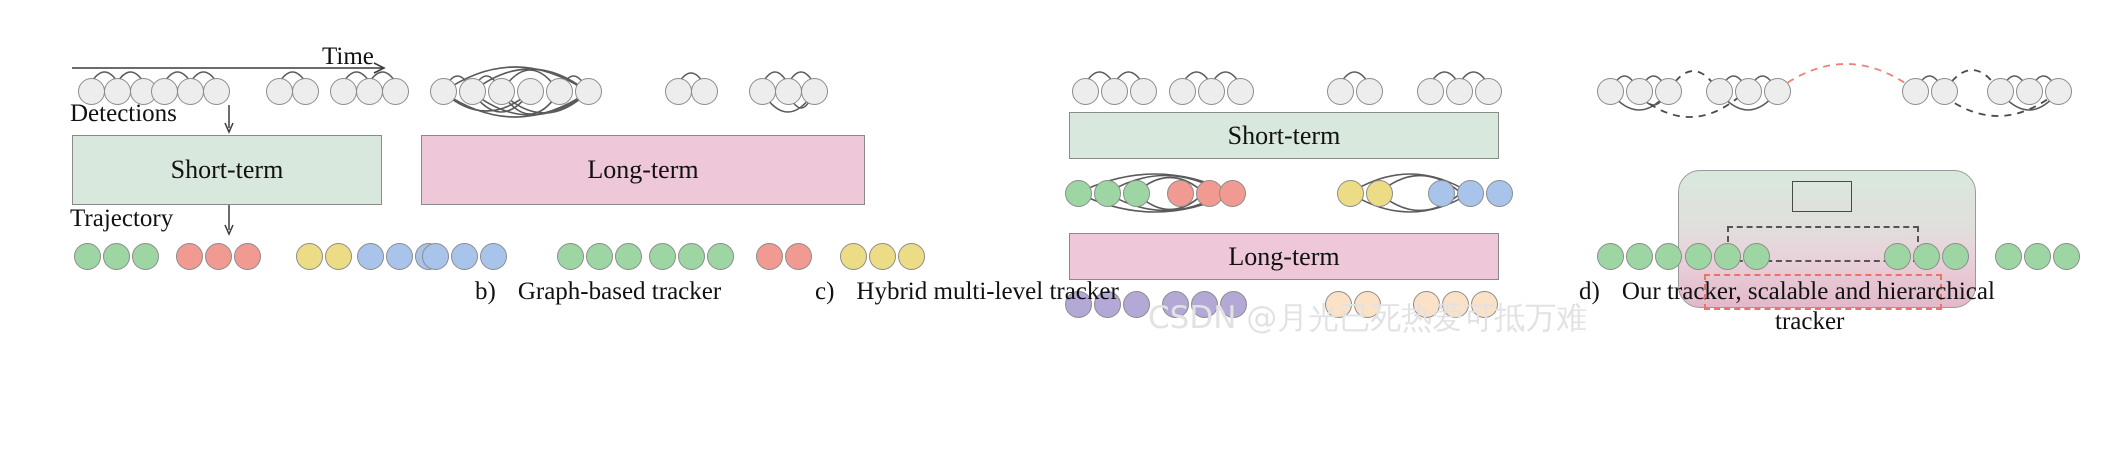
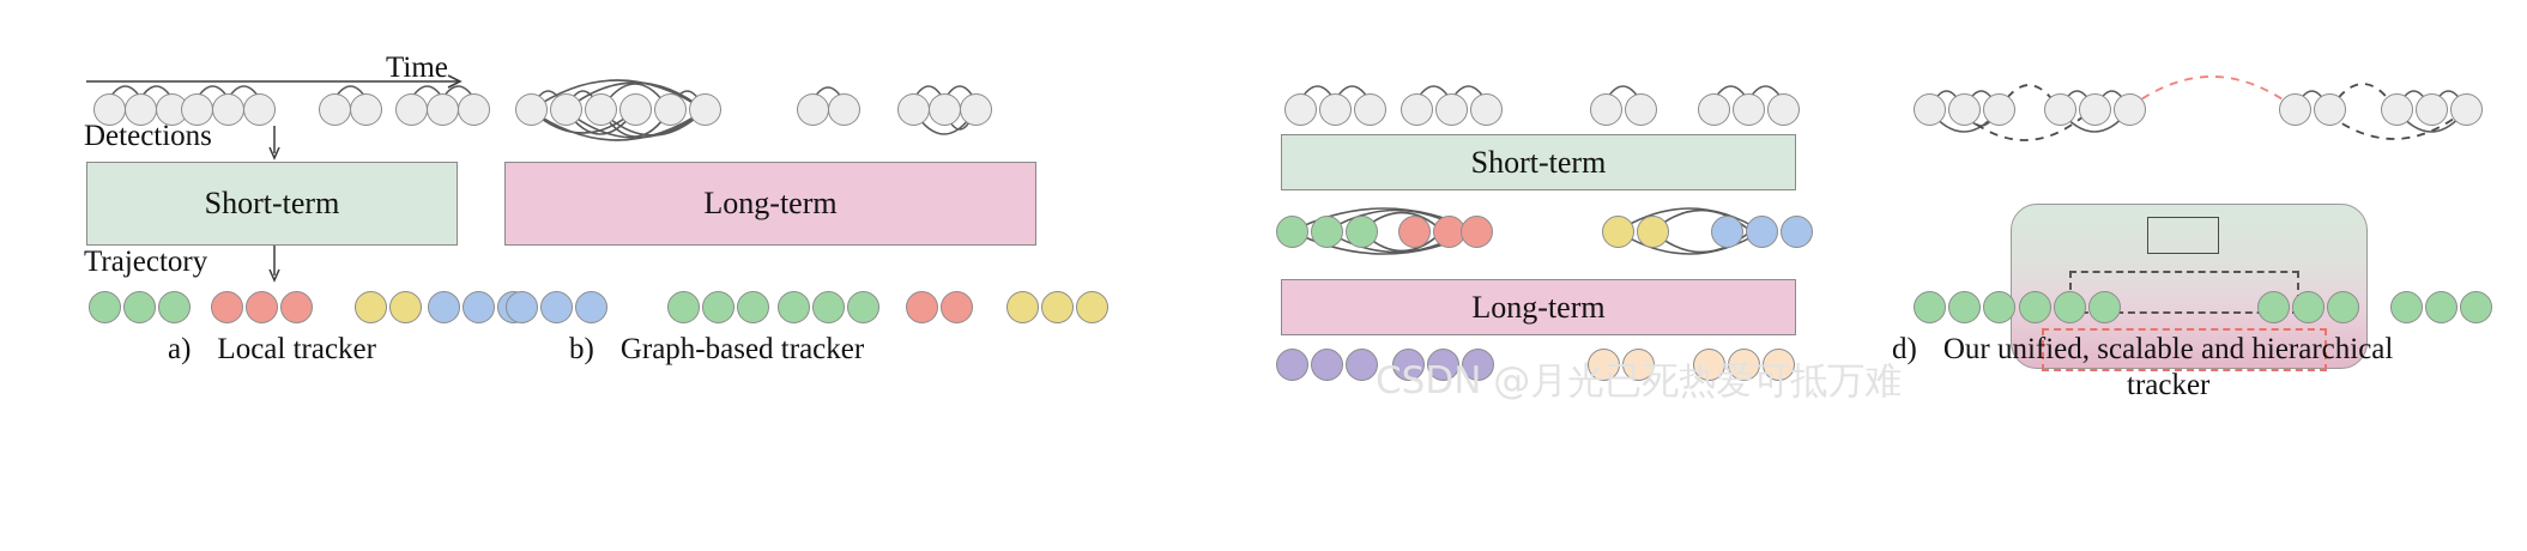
  Time
  Detections
  Short-term
  Trajectory
+ a) Local tracker
  Long-term
  b) Graph-based tracker
  Short-term
  Long-term
- c) Hybrid multi-level tracker
- d) Our tracker, scalable and hierarchical
+ d) Our unified, scalable and hierarchical
  tracker
  CSDN @月光已死热爱可抵万难
